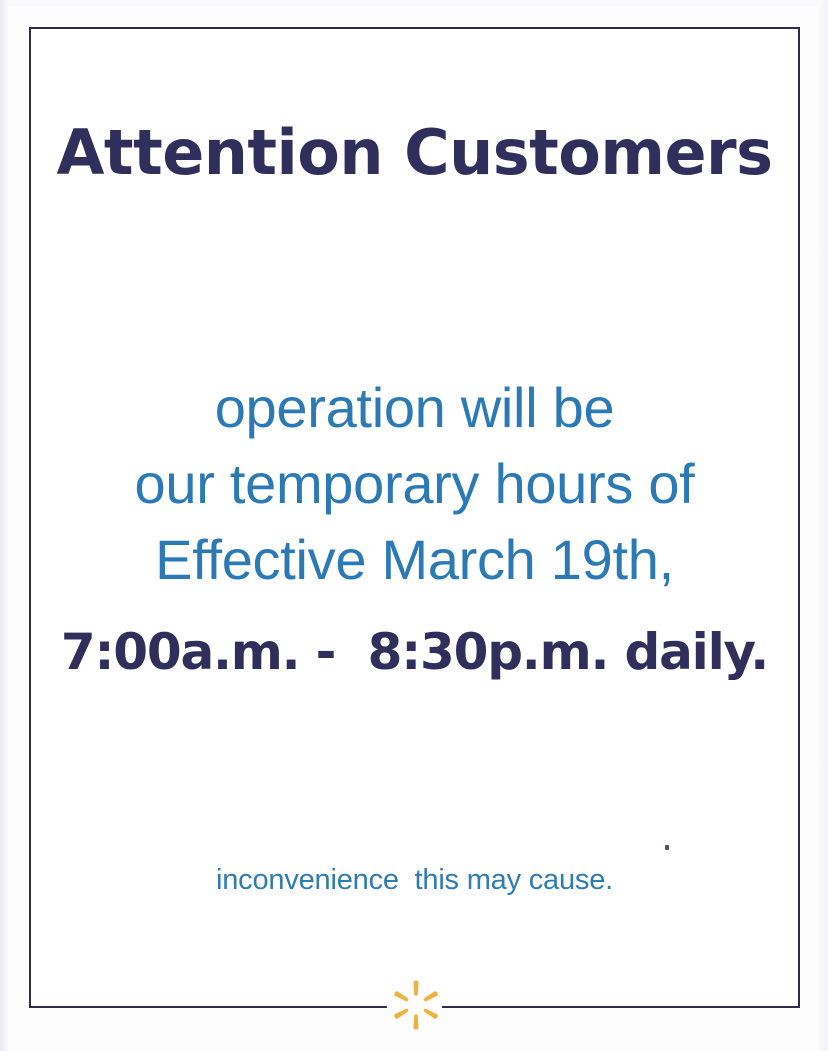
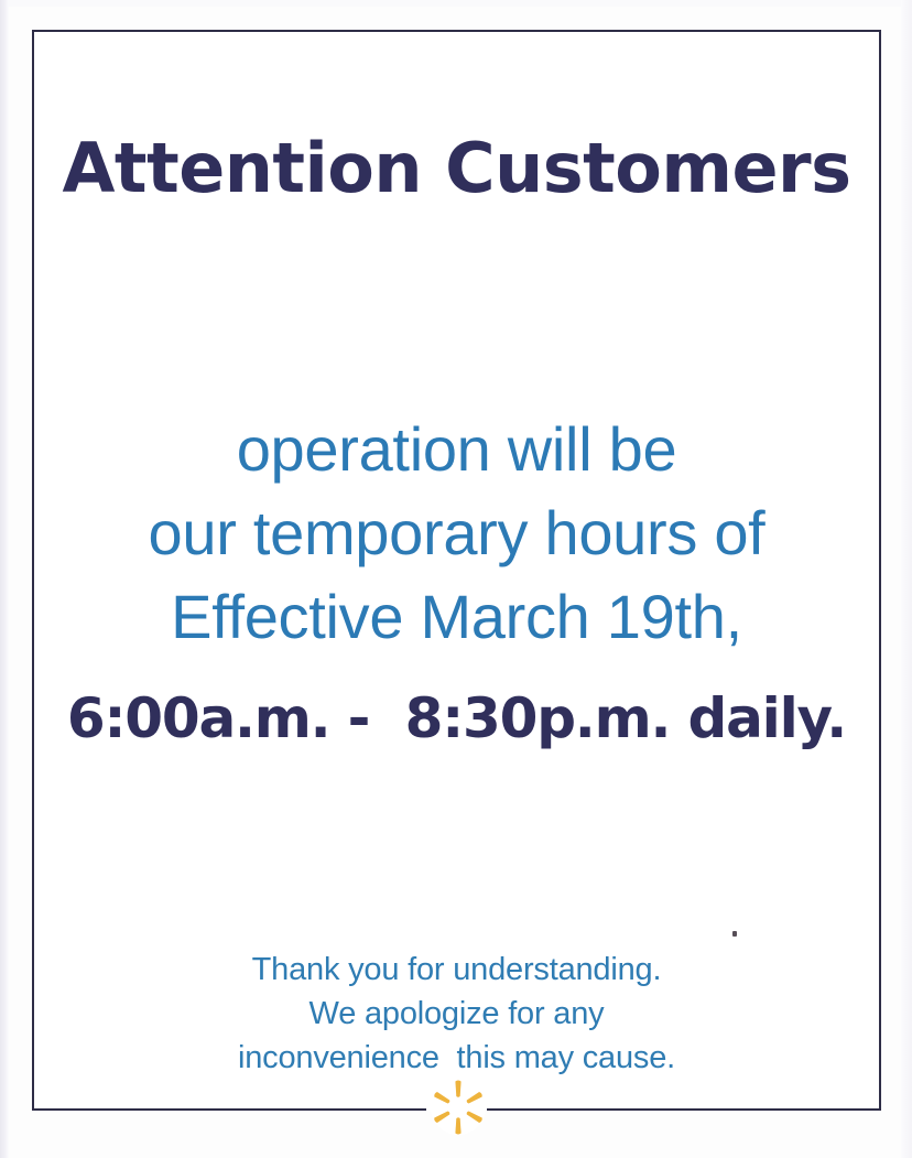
  Attention Customers
  operation will be
  our temporary hours of
  Effective March 19th,
- 7:00a.m. - 8:30p.m. daily.
+ 6:00a.m. - 8:30p.m. daily.
+ Thank you for understanding.
+ We apologize for any
  inconvenience this may cause.
